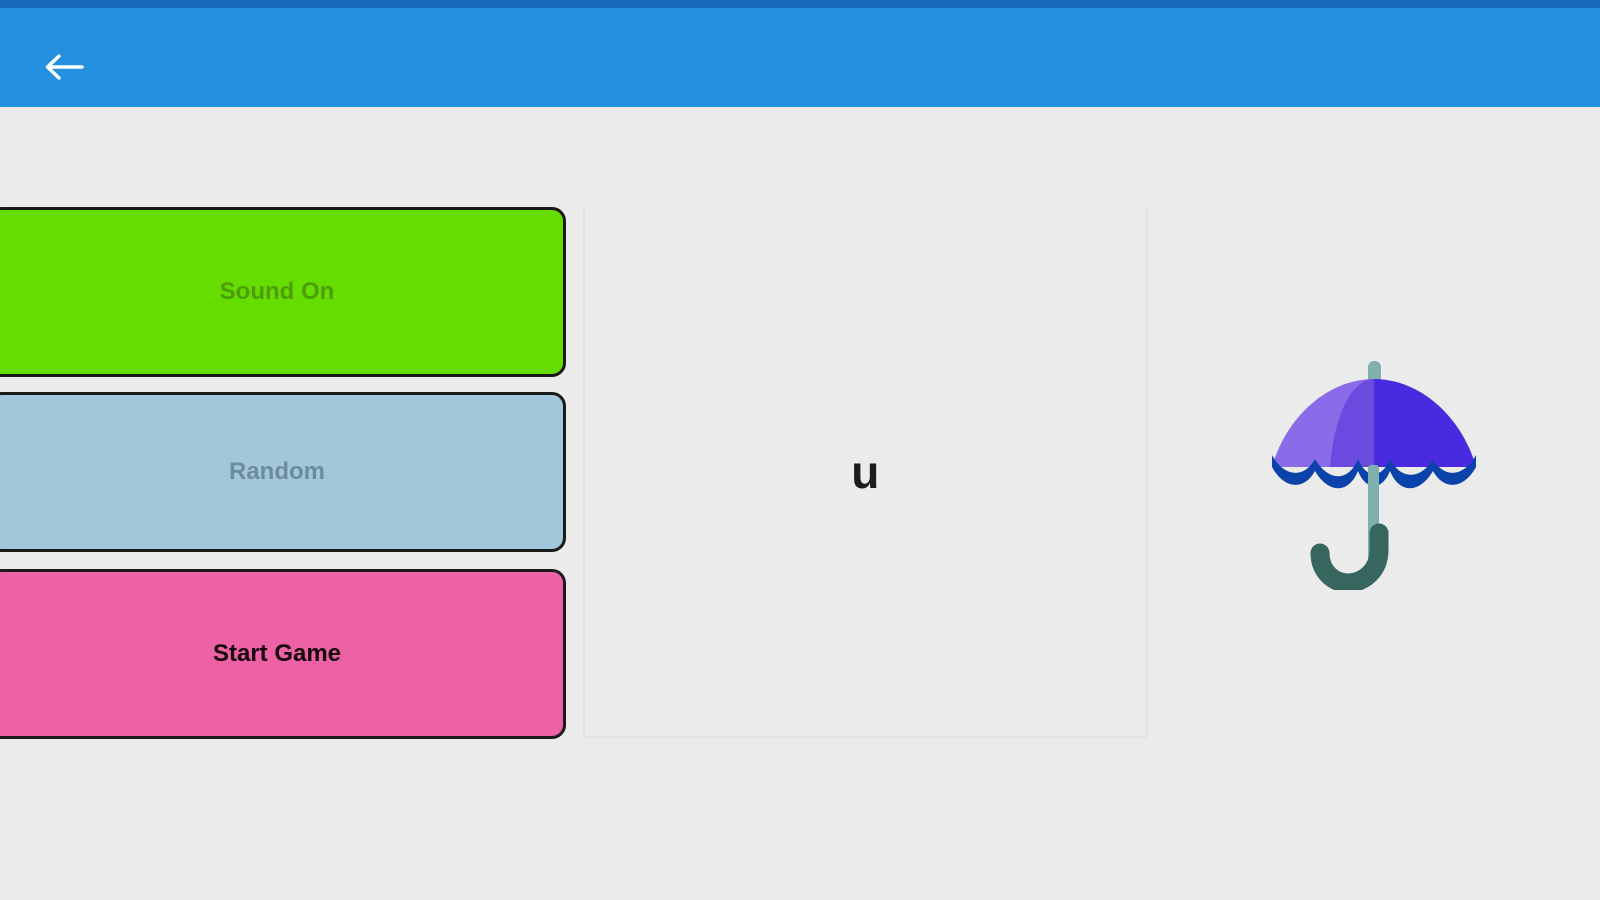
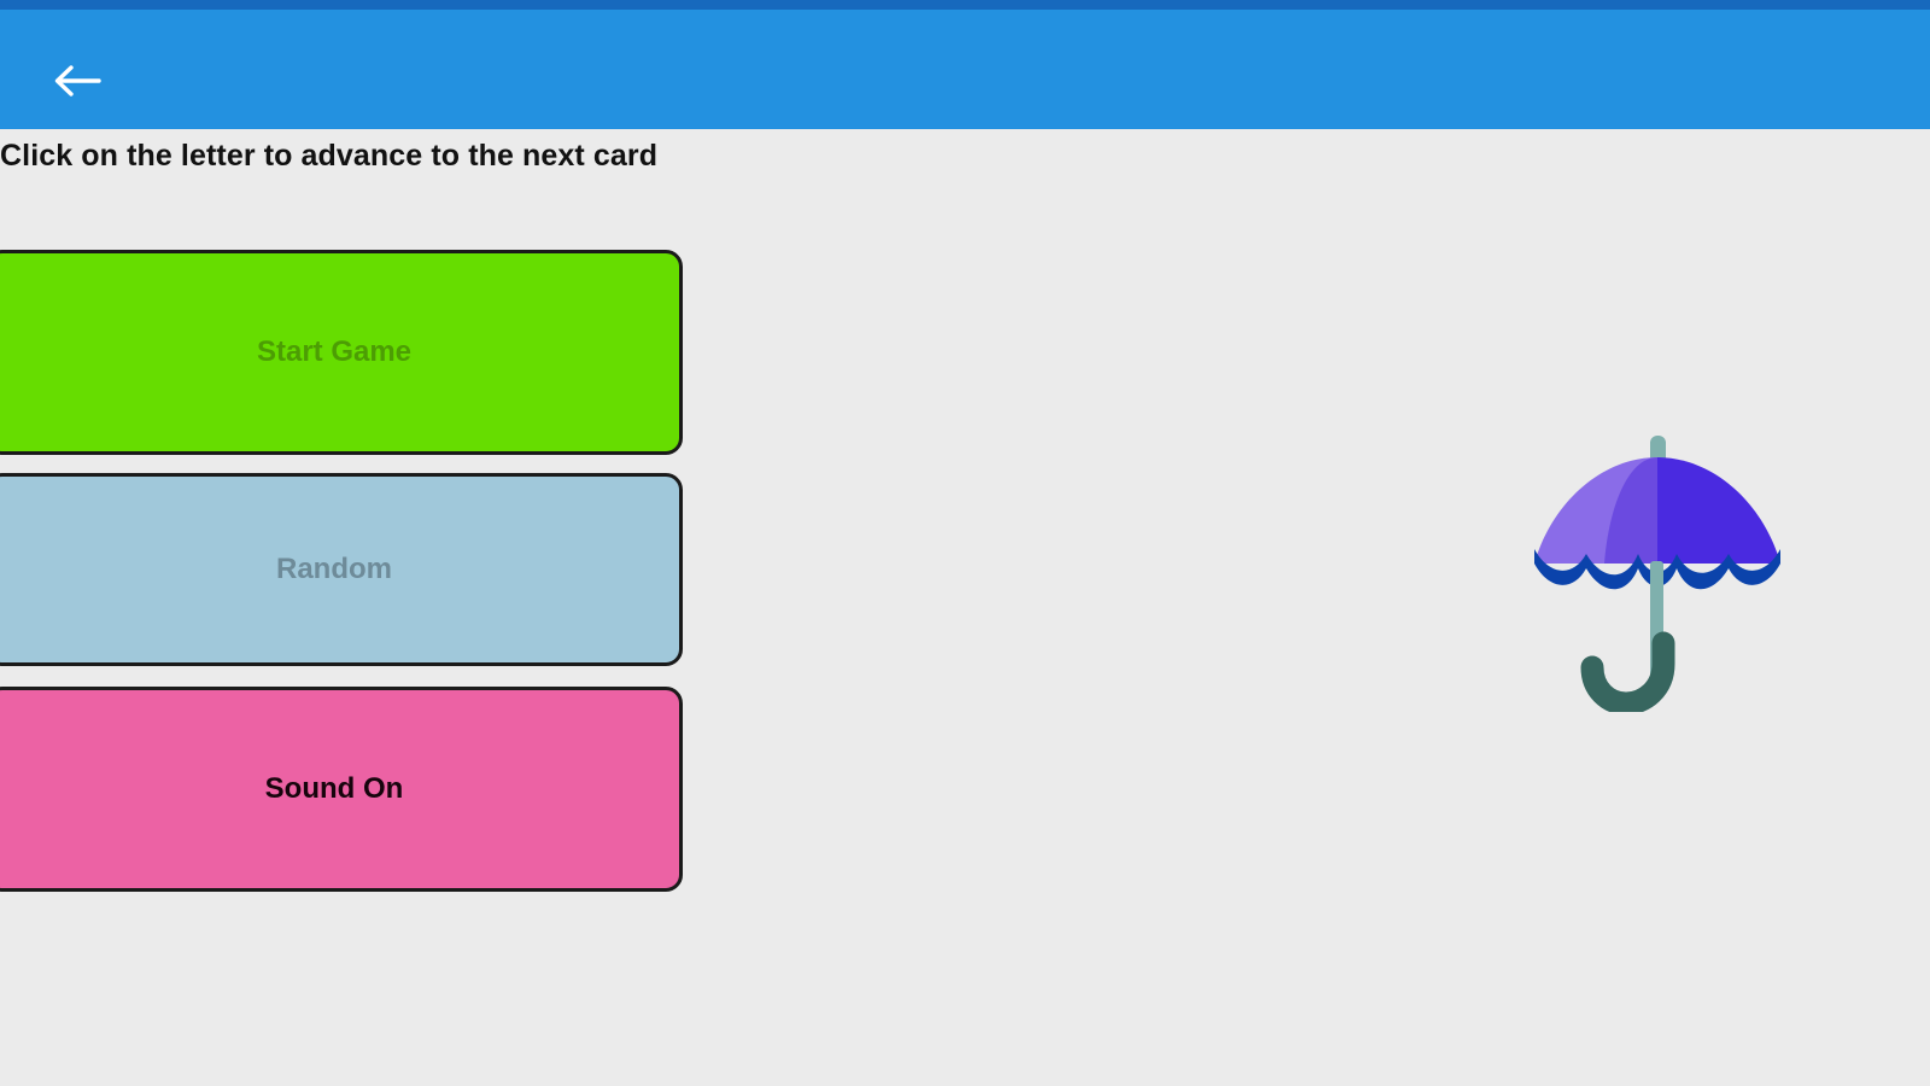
+ Click on the letter to advance to the next card
- Sound On
+ Start Game
  Random
- Start Game
+ Sound On
- u
